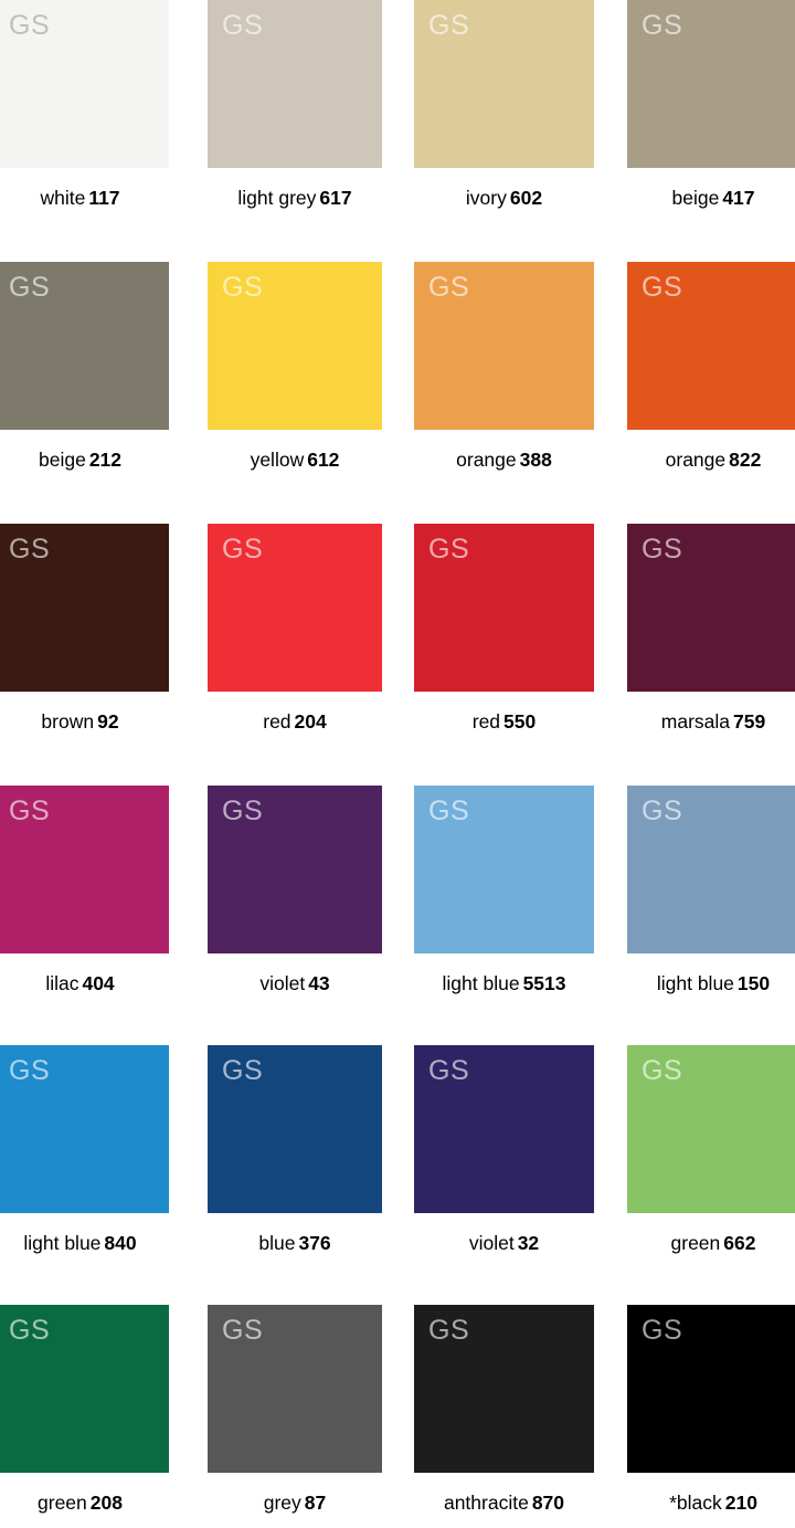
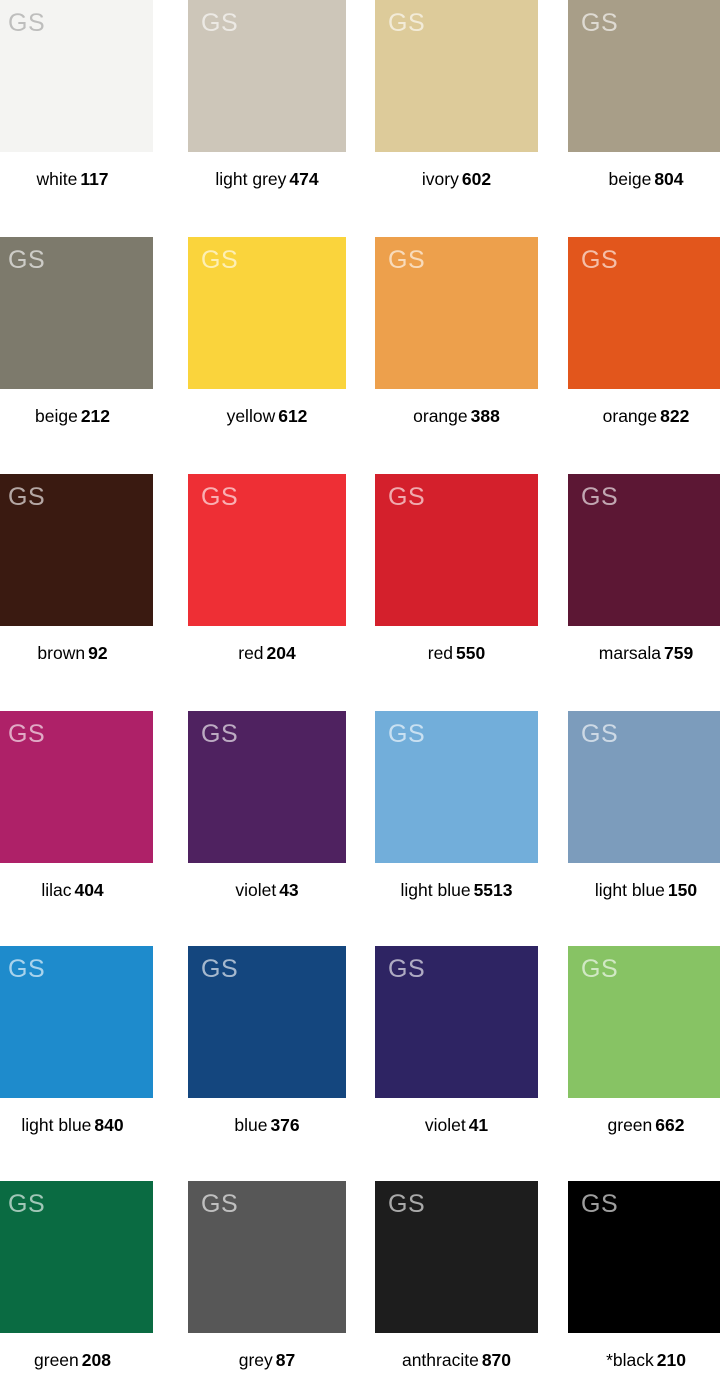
  GS
  white 117
  GS
- light grey 617
+ light grey 474
  GS
  ivory 602
  GS
- beige 417
+ beige 804
  GS
  beige 212
  GS
  yellow 612
  GS
  orange 388
  GS
  orange 822
  GS
  brown 92
  GS
  red 204
  GS
  red 550
  GS
  marsala 759
  GS
  lilac 404
  GS
  violet 43
  GS
  light blue 5513
  GS
  light blue 150
  GS
  light blue 840
  GS
  blue 376
  GS
- violet 32
+ violet 41
  GS
  green 662
  GS
  green 208
  GS
  grey 87
  GS
  anthracite 870
  GS
  *black 210
